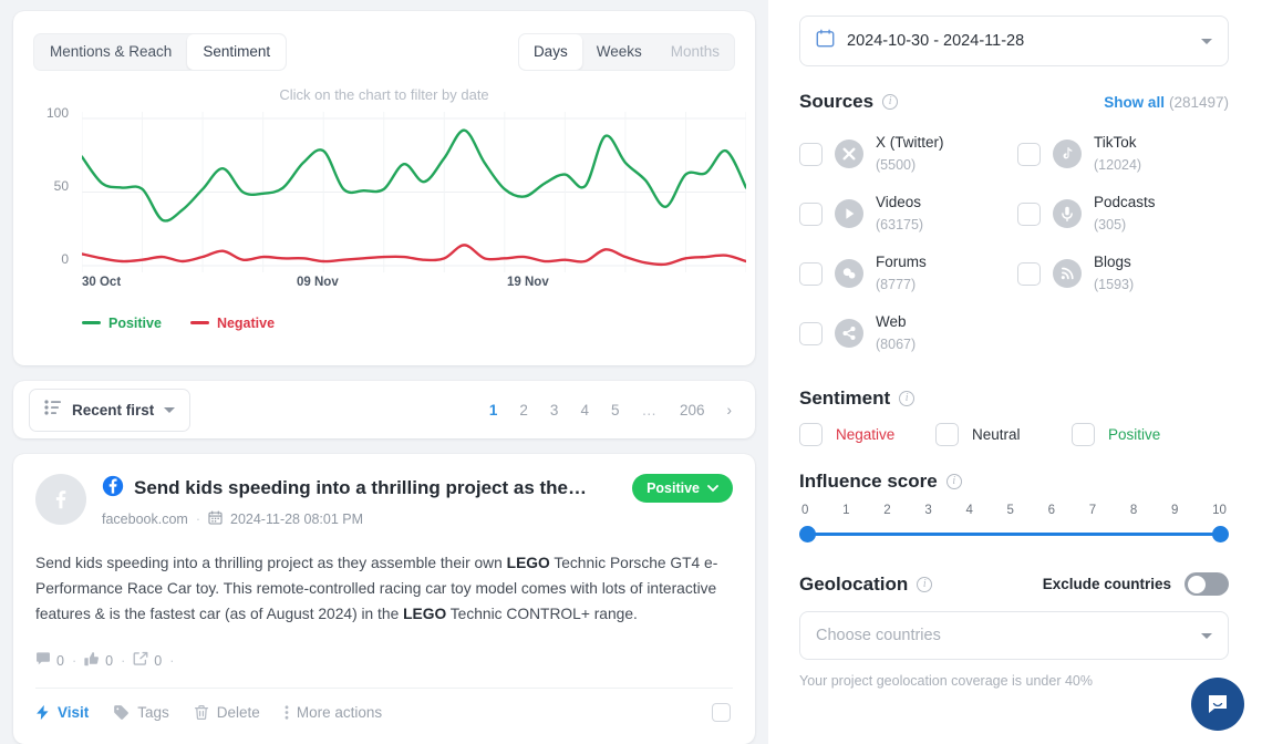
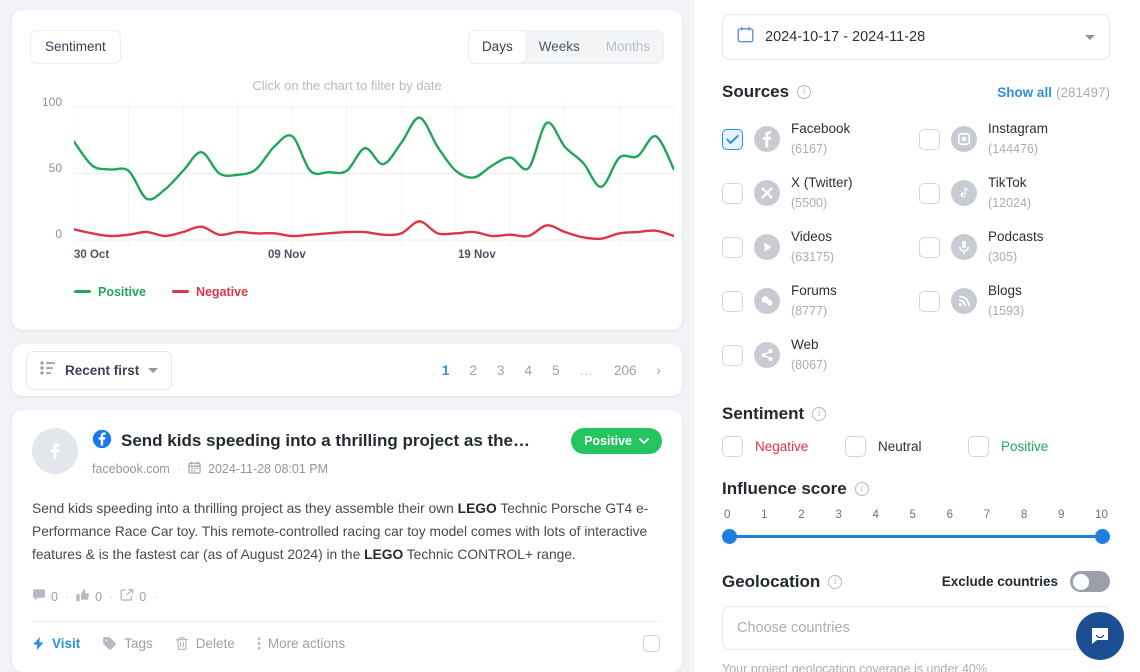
- Mentions & Reach
  Sentiment
  Days
  Weeks
  Months
  Click on the chart to filter by date
  100
  50
  0
  30 Oct
  09 Nov
  19 Nov
  Positive
  Negative
  Recent first
  1
  2
  3
  4
  5
  …
  206
  ›
  Send kids speeding into a thrilling project as the…
  Positive
  facebook.com
  ·
  2024-11-28 08:01 PM
  Send kids speeding into a thrilling project as they assemble their own LEGO Technic Porsche GT4 e-Performance Race Car toy. This remote-controlled racing car toy model comes with lots of interactive features & is the fastest car (as of August 2024) in the LEGO Technic CONTROL+ range.
  0
  ·
  0
  ·
  0
  ·
  Visit
  Tags
  Delete
  More actions
- 2024-10-30 - 2024-11-28
+ 2024-10-17 - 2024-11-28
  Sources
  i
  Show all (281497)
+ Facebook
+ (6167)
+ Instagram
+ (144476)
  X (Twitter)
  (5500)
  TikTok
  (12024)
  Videos
  (63175)
  Podcasts
  (305)
  Forums
  (8777)
  Blogs
  (1593)
  Web
  (8067)
  Sentiment
  i
  Negative
  Neutral
  Positive
  Influence score
  i
  0
  1
  2
  3
  4
  5
  6
  7
  8
  9
  10
  Geolocation
  i
  Exclude countries
  Choose countries
  Your project geolocation coverage is under 40%
